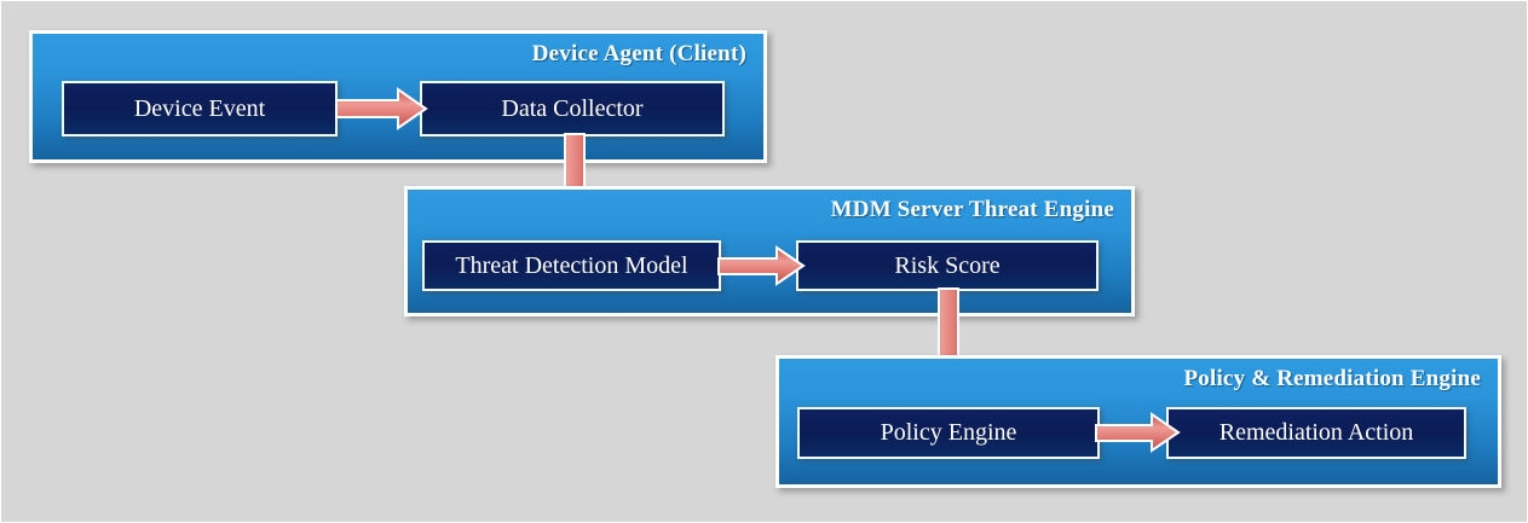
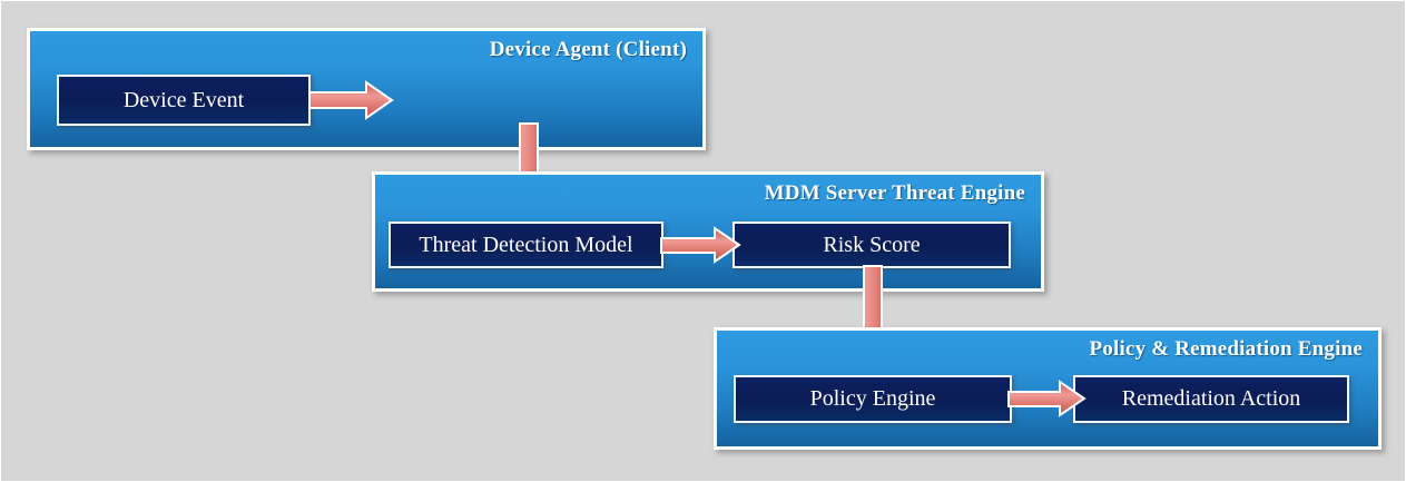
  Device Agent (Client)
  Device Event
- Data Collector
  MDM Server Threat Engine
  Threat Detection Model
  Risk Score
  Policy & Remediation Engine
  Policy Engine
  Remediation Action
